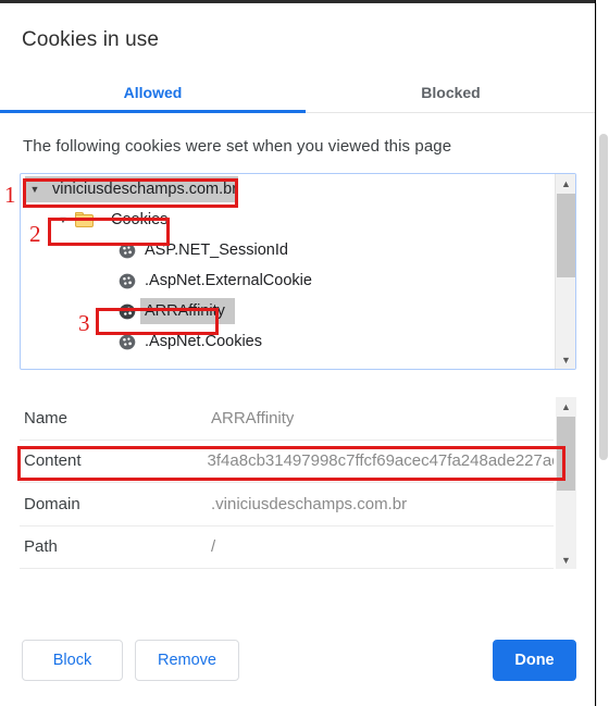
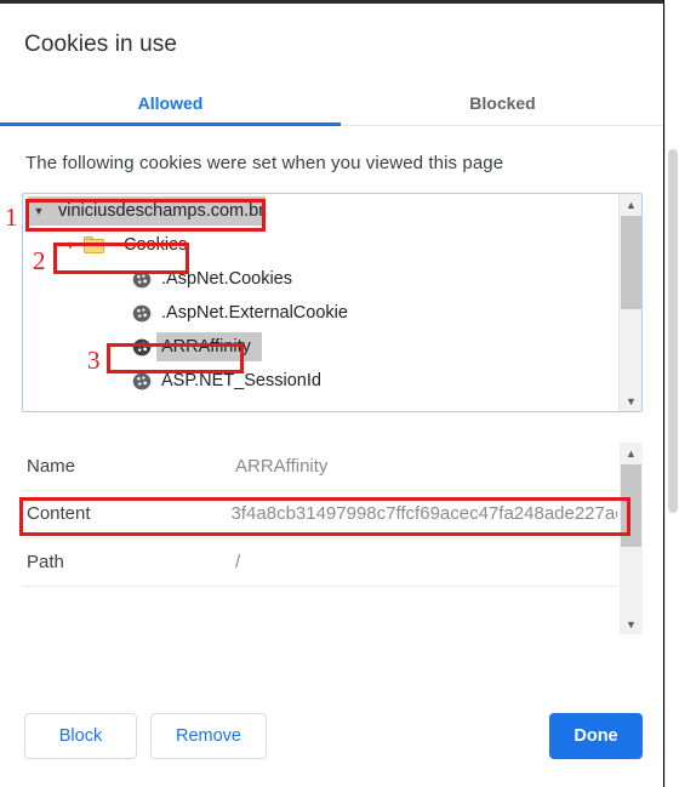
  Cookies in use
  Allowed
  Blocked
  The following cookies were set when you viewed this page
  viniciusdeschamps.com.br
  Cookies
- ASP.NET_SessionId
+ .AspNet.Cookies
  .AspNet.ExternalCookie
  ARRAffinity
- .AspNet.Cookies
+ ASP.NET_SessionId
  ▲
  ▼
  Name
  ARRAffinity
  Content
  3f4a8cb31497998c7ffcf69acec47fa248ade227a
- Domain
- .viniciusdeschamps.com.br
  Path
  /
  ▲
  ▼
  Block
  Remove
  Done
  1
  2
  3
